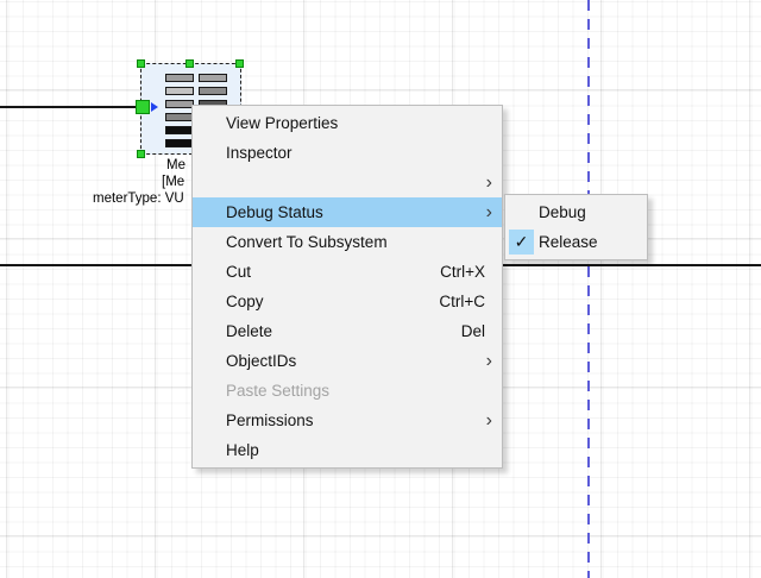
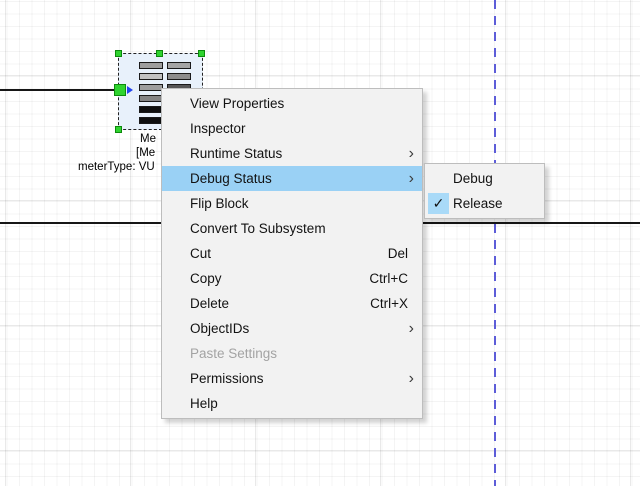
  Me
  [Me
  meterType: VU
  View Properties
  Inspector
+ Runtime Status
  ›
  Debug Status
  ›
+ Flip Block
  Convert To Subsystem
  Cut
- Ctrl+X
+ Del
  Copy
  Ctrl+C
  Delete
- Del
+ Ctrl+X
  ObjectIDs
  ›
  Paste Settings
  Permissions
  ›
  Help
  Debug
  ✓
  Release
